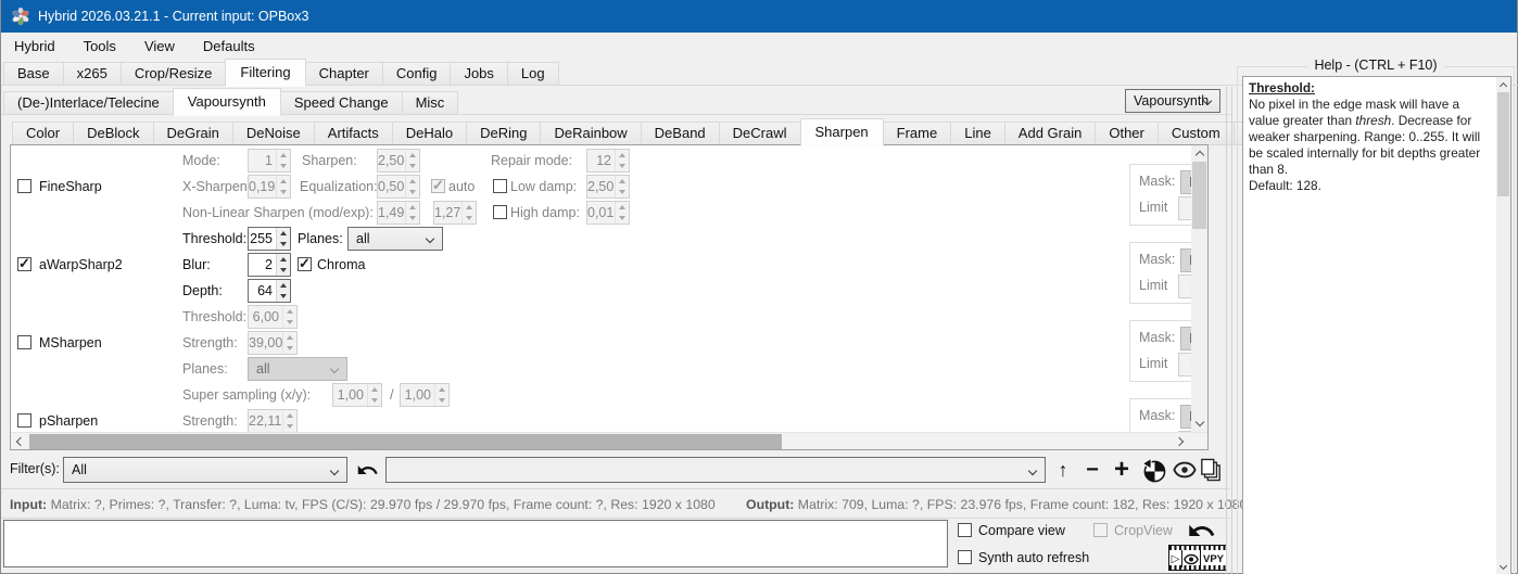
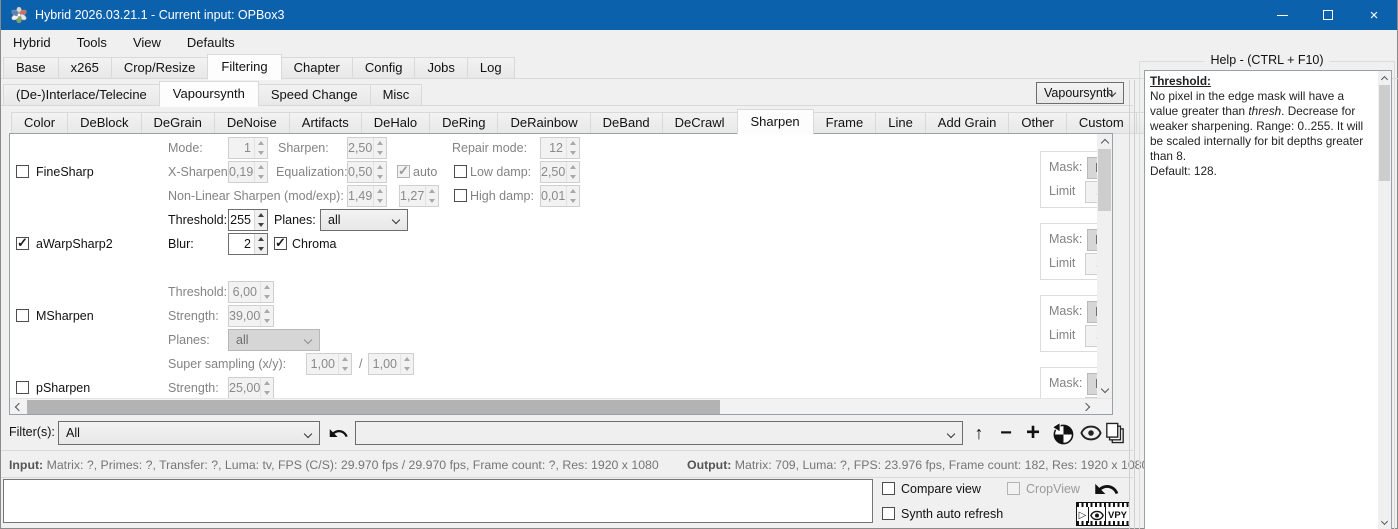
  Hybrid 2026.03.21.1 - Current input: OPBox3
+ ×
  Hybrid
  Tools
  View
  Defaults
  Base
  x265
  Crop/Resize
  Filtering
  Chapter
  Config
  Jobs
  Log
  (De-)Interlace/Telecine
  Vapoursynth
  Speed Change
  Misc
  Vapoursynth
  Color
  DeBlock
  DeGrain
  DeNoise
  Artifacts
  DeHalo
  DeRing
  DeRainbow
  DeBand
  DeCrawl
  Sharpen
  Frame
  Line
  Add Grain
  Other
  Custom
  Mode:
  1
  Sharpen:
  2,50
  Repair mode:
  12
  FineSharp
  X-Sharpen
  0,19
  Equalization:
  0,50
  auto
  Low damp:
  2,50
  Non-Linear Sharpen (mod/exp):
  1,49
  1,27
  High damp:
  0,01
  Threshold:
  255
  Planes:
  all
  aWarpSharp2
  Blur:
  2
  Chroma
- Depth:
- 64
  Threshold:
  6,00
  MSharpen
  Strength:
  39,00
  Planes:
  all
  Super sampling (x/y):
  1,00
  /
  1,00
  pSharpen
  Strength:
- 22,11
+ 25,00
  Mask:
  Limit
  Mask:
  Limit
  Mask:
  Limit
  Mask:
  Filter(s):
  All
  ↑
  −
  +
  Input: Matrix: ?, Primes: ?, Transfer: ?, Luma: tv, FPS (C/S): 29.970 fps / 29.970 fps, Frame count: ?, Res: 1920 x 1080
  Output: Matrix: 709, Luma: ?, FPS: 23.976 fps, Frame count: 182, Res: 1920 x 108
  Compare view
  CropView
  Synth auto refresh
  ▷
  VPY
  Help - (CTRL + F10)
  Threshold:
  No pixel in the edge mask will have a value greater than thresh. Decrease for weaker sharpening. Range: 0..255. It will be scaled internally for bit depths greater than 8.
  Default: 128.
